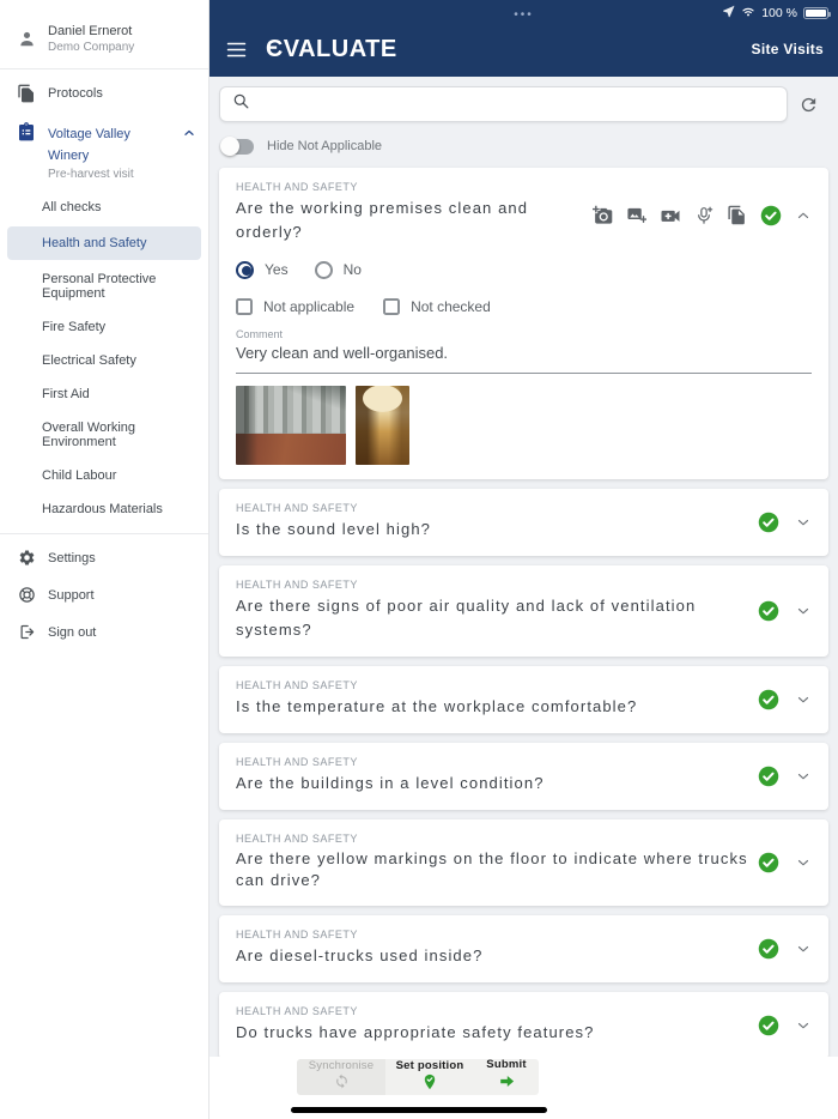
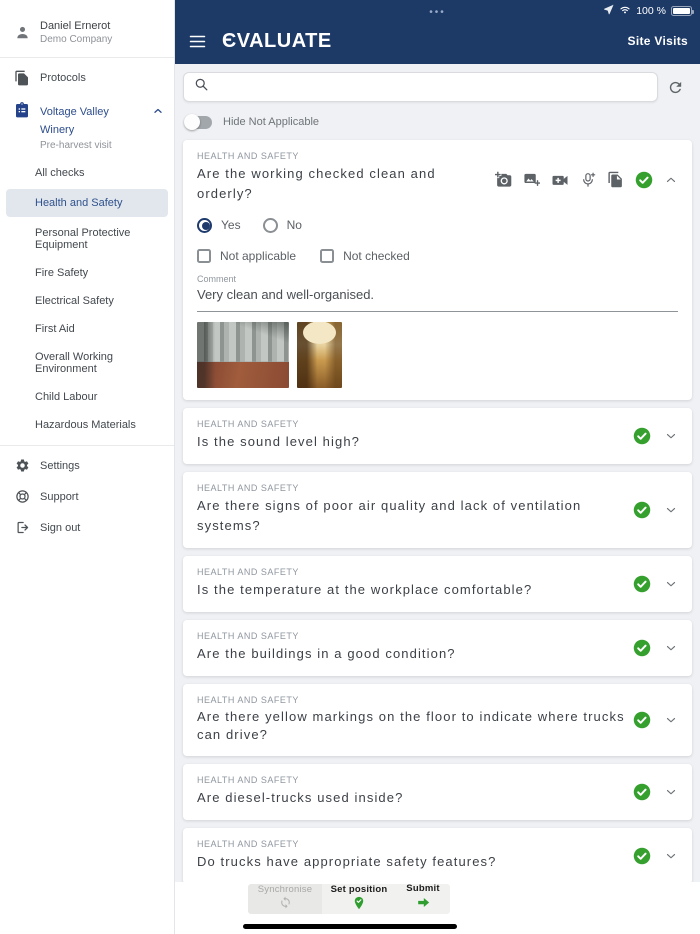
  Daniel Ernerot
  Demo Company
  Protocols
  Voltage Valley Winery
  Pre-harvest visit
  All checks
  Health and Safety
  Personal Protective Equipment
  Fire Safety
  Electrical Safety
  First Aid
  Overall Working Environment
  Child Labour
  Hazardous Materials
  Settings
  Support
  Sign out
  •••
  100 %
  ЄVALUATE
  Site Visits
  Hide Not Applicable
  HEALTH AND SAFETY
- Are the working premises clean and orderly?
+ Are the working checked clean and orderly?
  Yes
  No
  Not applicable
  Not checked
  Comment
  Very clean and well-organised.
  HEALTH AND SAFETY
  Is the sound level high?
  HEALTH AND SAFETY
  Are there signs of poor air quality and lack of ventilation systems?
  HEALTH AND SAFETY
  Is the temperature at the workplace comfortable?
  HEALTH AND SAFETY
- Are the buildings in a level condition?
+ Are the buildings in a good condition?
  HEALTH AND SAFETY
  Are there yellow markings on the floor to indicate where trucks can drive?
  HEALTH AND SAFETY
  Are diesel-trucks used inside?
  HEALTH AND SAFETY
  Do trucks have appropriate safety features?
  Synchronise
  Set position
  Submit
